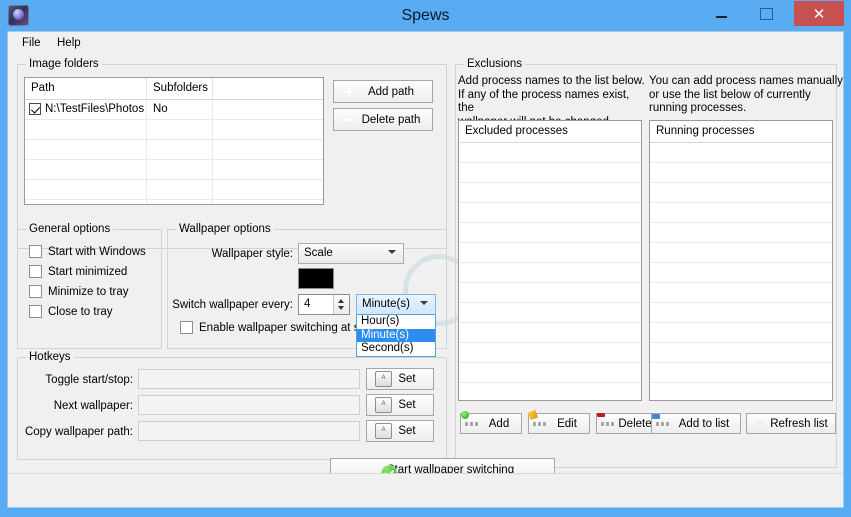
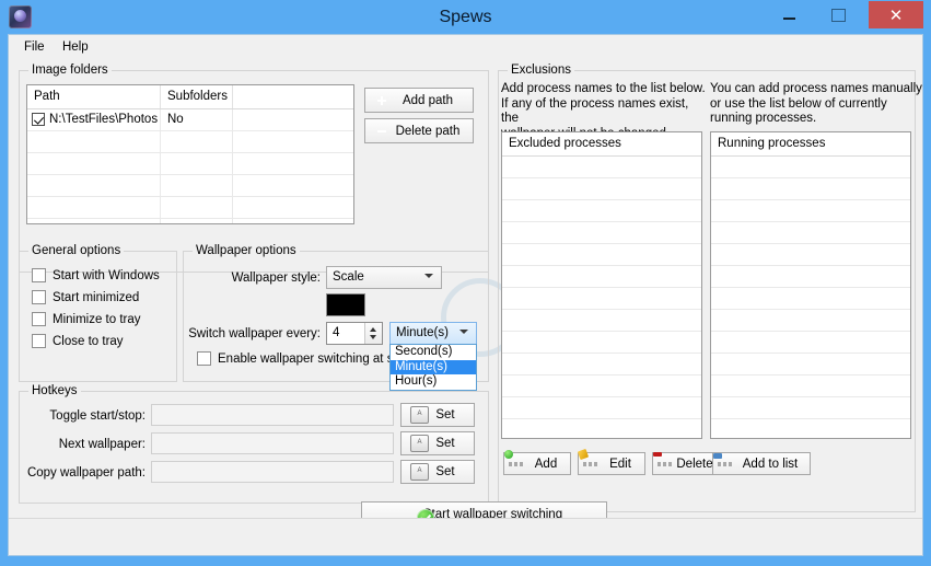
  Spews
  ✕
  File
  Help
  Image folders
  Path
  Subfolders
  N:\TestFiles\Photos
  No
  Add path
  Delete path
  General options
  Start with Windows
  Start minimized
  Minimize to tray
  Close to tray
  Wallpaper options
  Wallpaper style:
  Scale
  Switch wallpaper every:
  4
  Minute(s)
- Hour(s)
+ Second(s)
  Minute(s)
- Second(s)
+ Hour(s)
  Enable wallpaper switching at
  Hotkeys
  Toggle start/stop:
  Set
  Next wallpaper:
  Set
  Copy wallpaper path:
  Set
  Exclusions
  Add process names to the list below.
  If any of the process names exist, the
  You can add process names manually
  or use the list below of currently
  running processes.
  Excluded processes
  Running processes
  Add
  Edit
  Delete
  Add to list
- Refresh list
  art wallpaper switching
